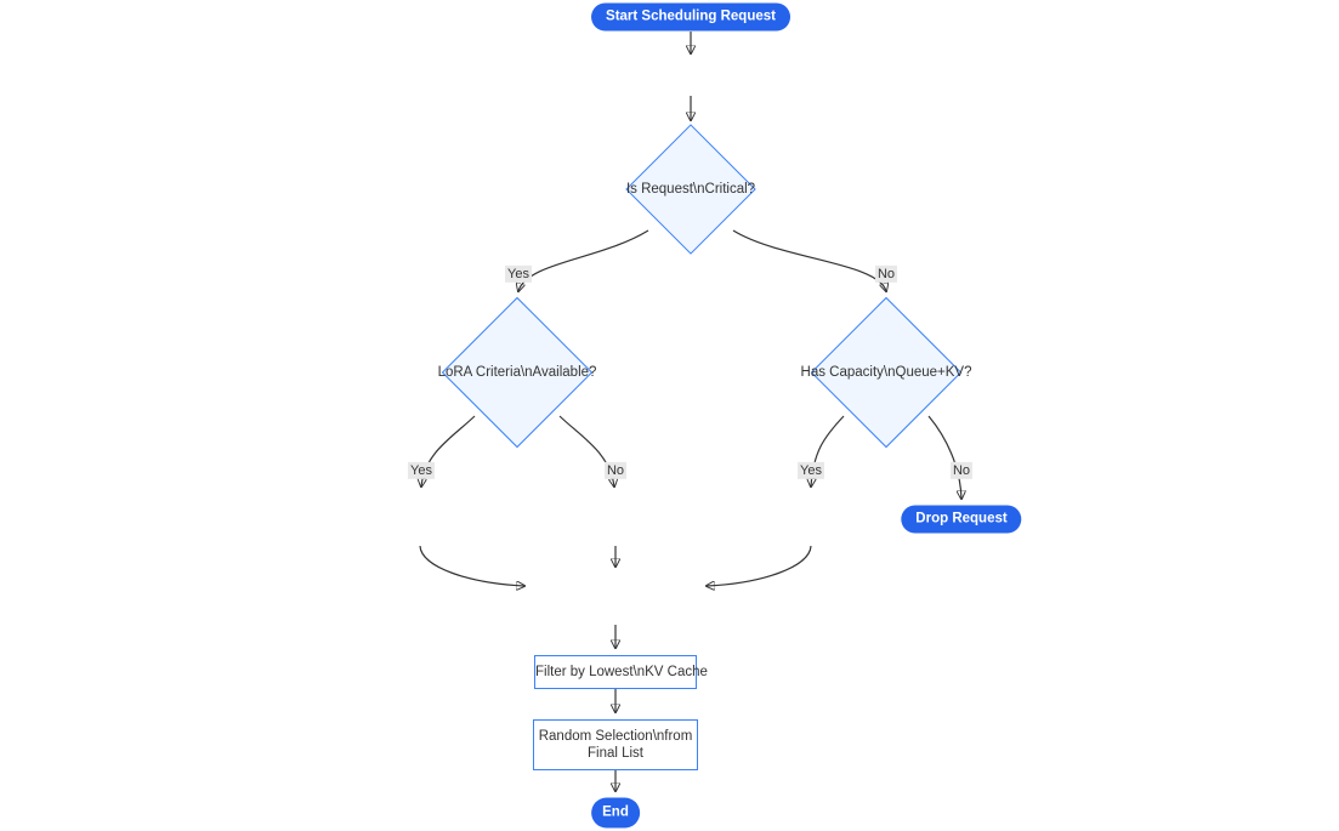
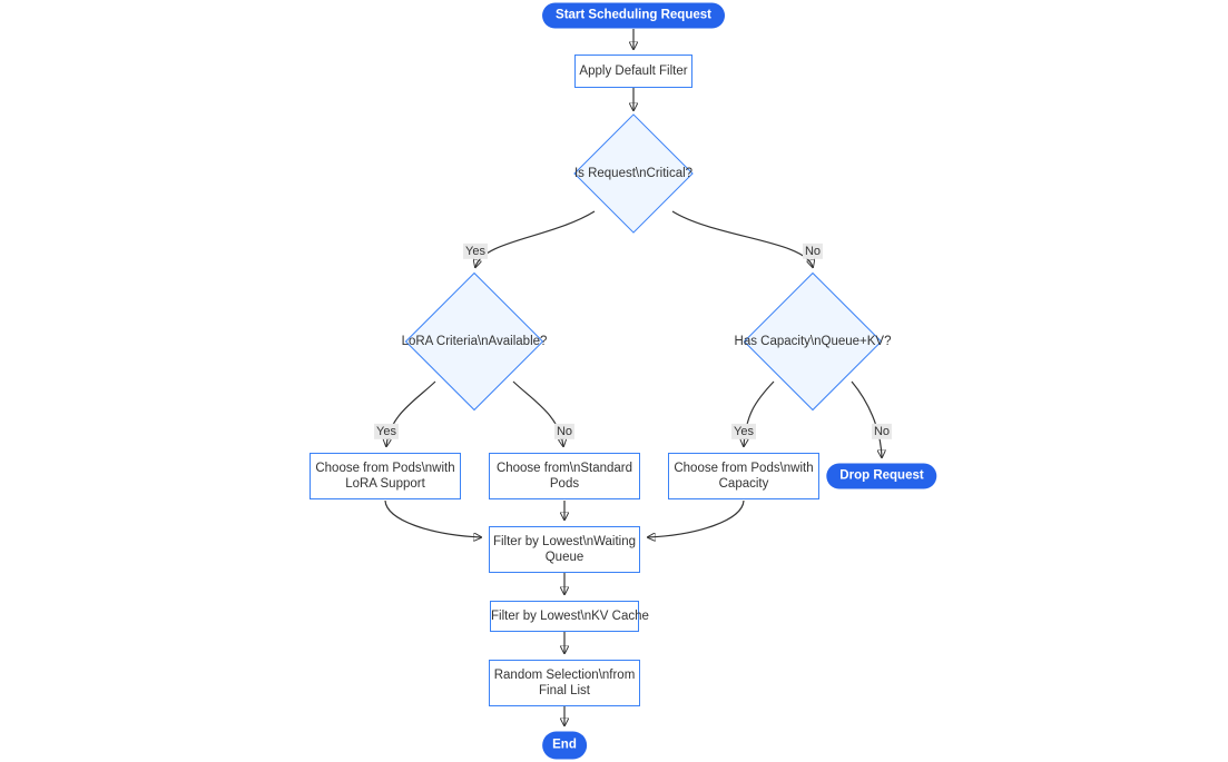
  Start Scheduling Request
  Drop Request
  End
+ Apply Default Filter
+ Choose from Pods\nwith LoRA Support
+ Choose from\nStandard Pods
+ Choose from Pods\nwith Capacity
+ Filter by Lowest\nWaiting Queue
  Filter by Lowest\nKV Cache
  Random Selection\nfrom Final List
  Is Request\nCritical?
  LoRA Criteria\nAvailable?
  Has Capacity\nQueue+KV?
  Yes
  No
  Yes
  No
  Yes
  No
